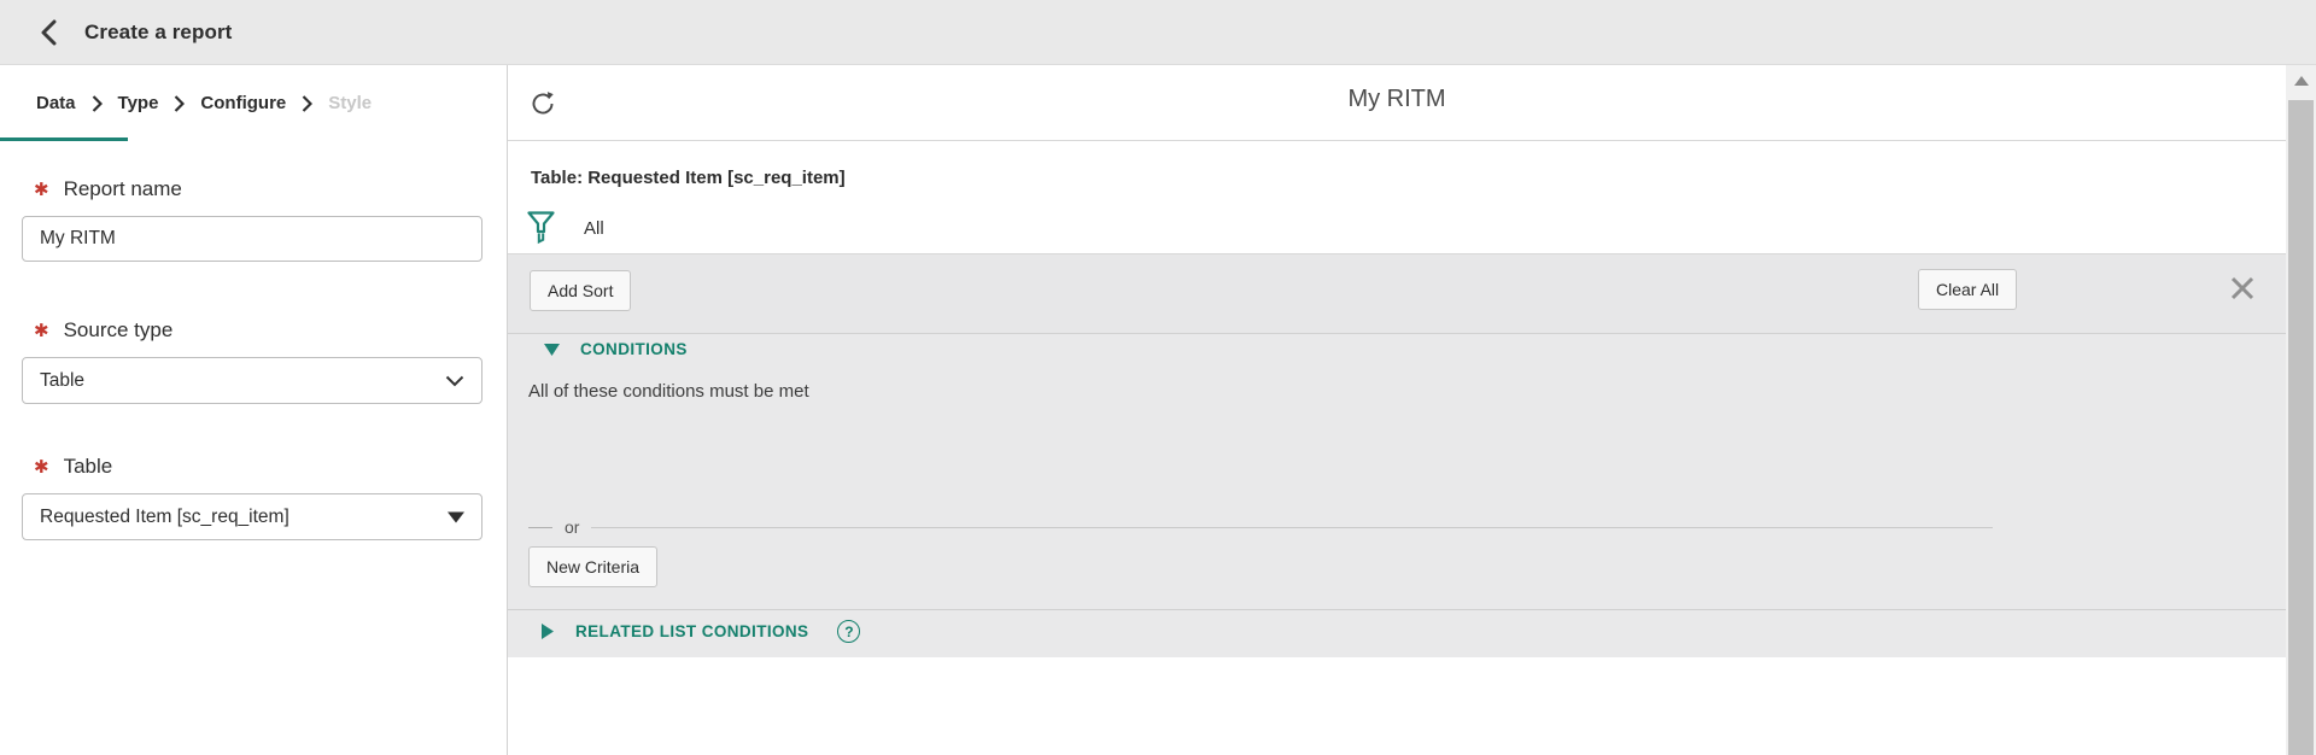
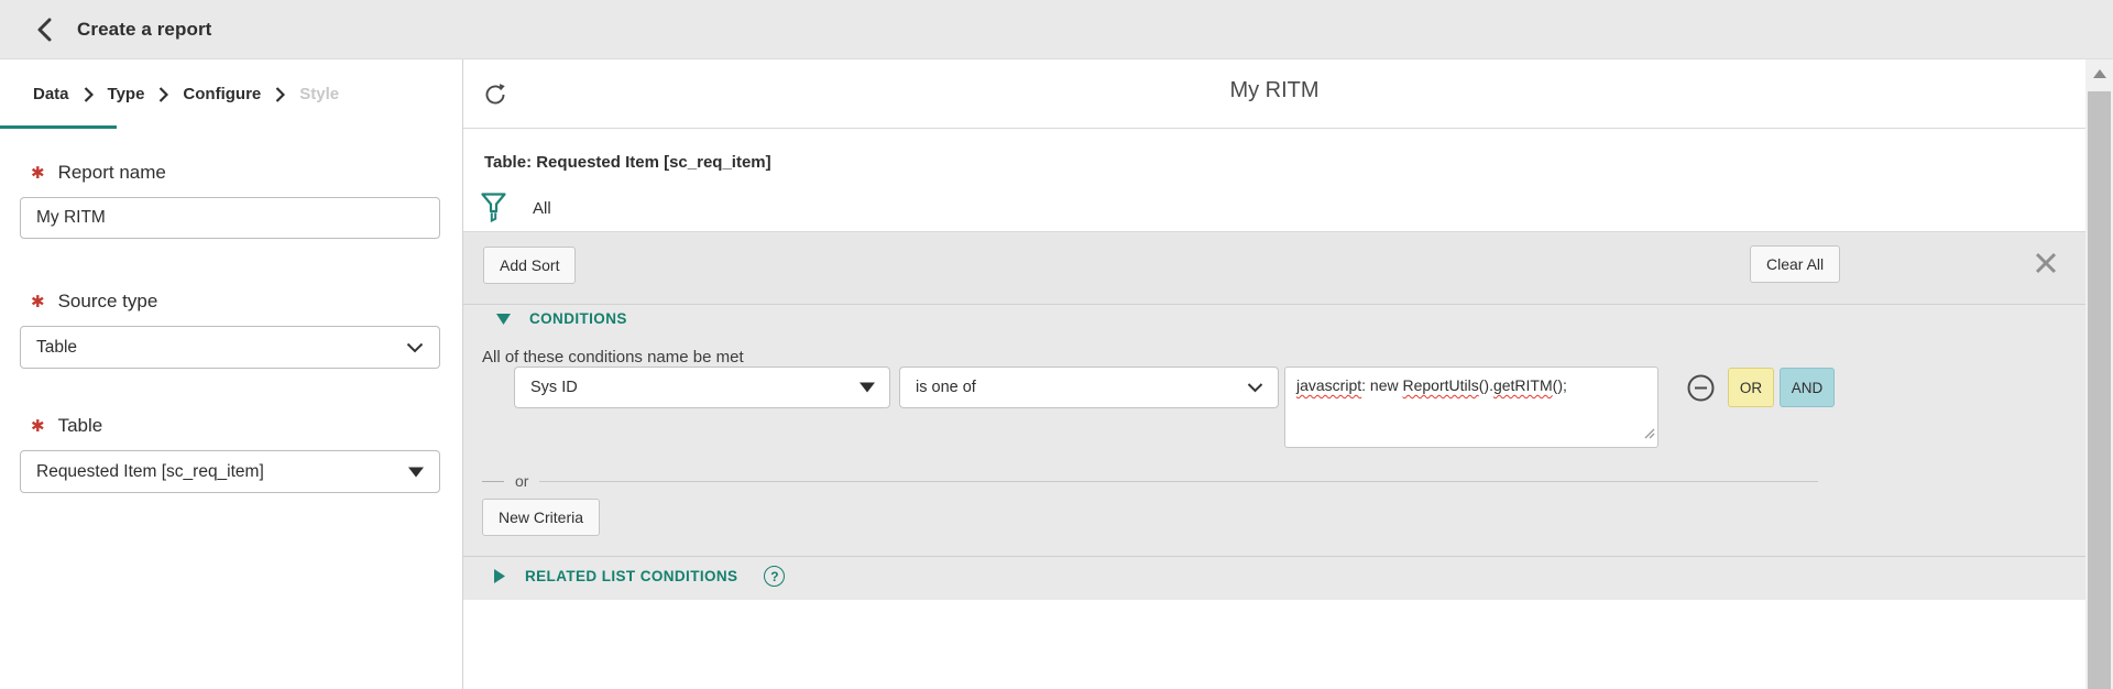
  Create a report
  Data
  Type
  Configure
  Style
  ✱
  Report name
  My RITM
  ✱
  Source type
  Table
  ✱
  Table
  Requested Item [sc_req_item]
  My RITM
  Table: Requested Item [sc_req_item]
  All
  Add Sort
  Clear All
  CONDITIONS
- All of these conditions must be met
+ All of these conditions name be met
+ Sys ID
+ is one of
+ javascript: new ReportUtils().getRITM();
+ OR
+ AND
  or
  New Criteria
  RELATED LIST CONDITIONS
  ?
